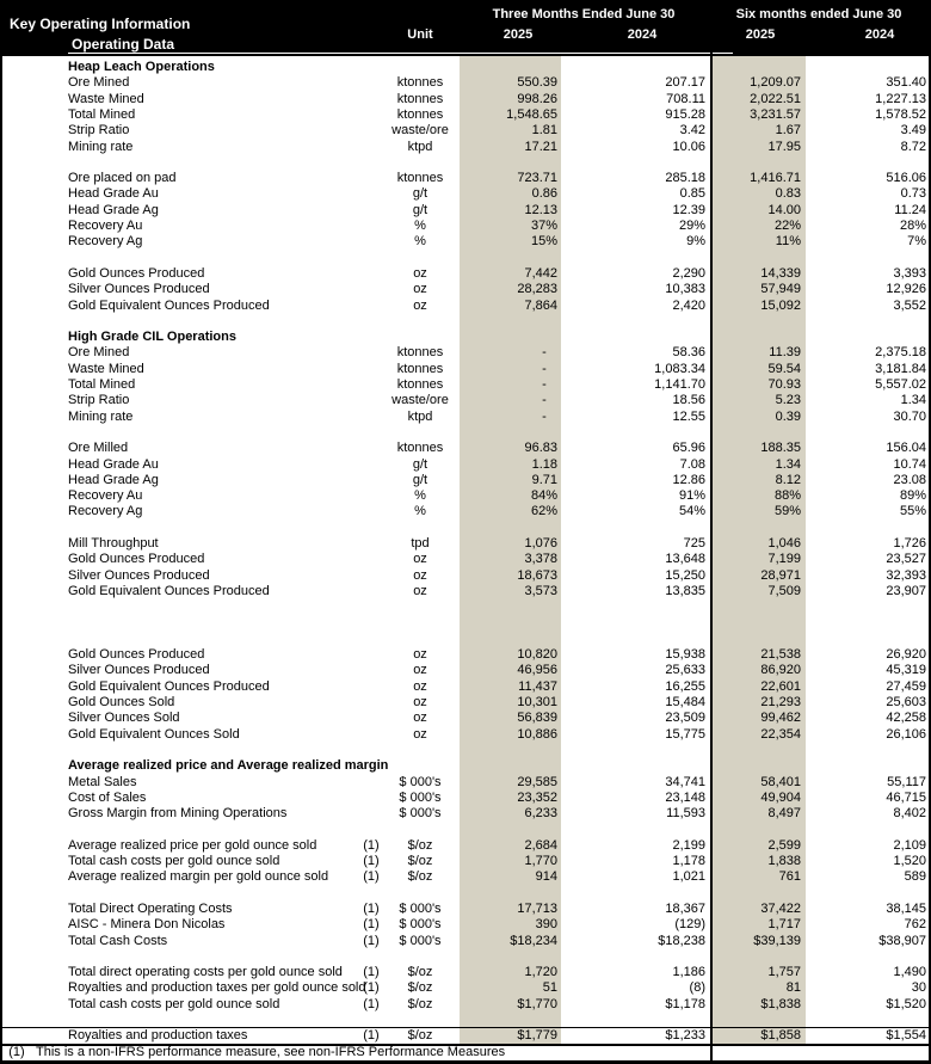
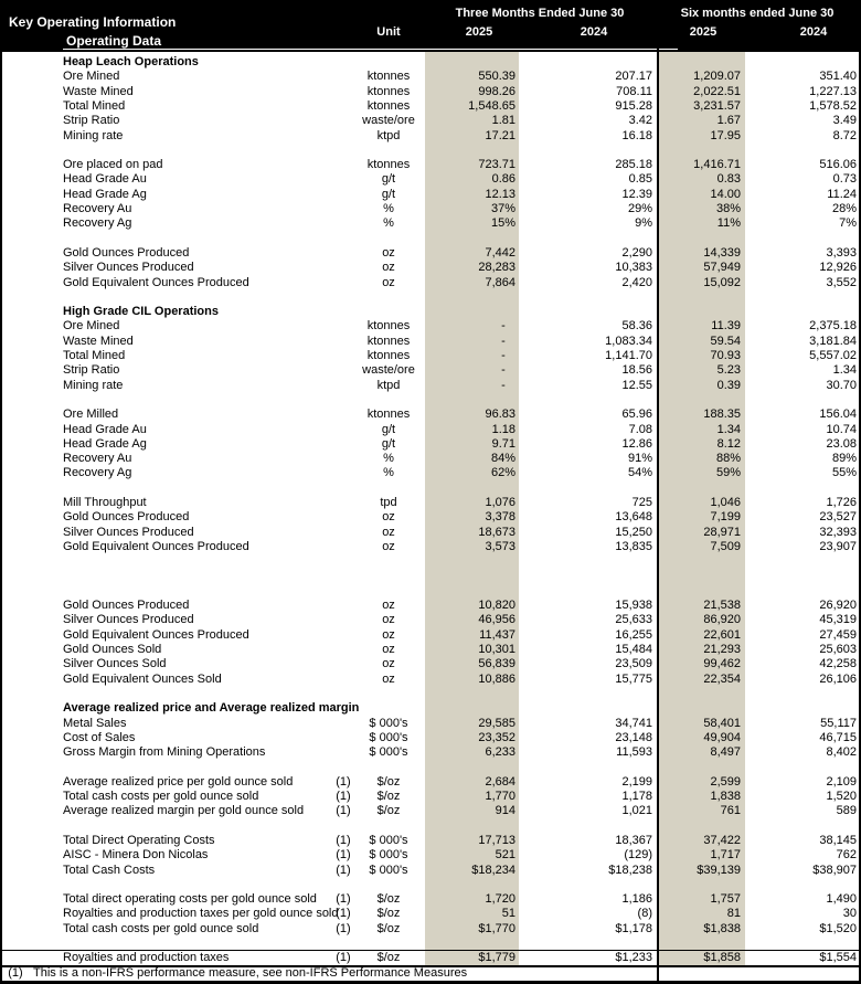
  Key Operating Information
  Operating Data
  Unit
  Three Months Ended June 30
  Six months ended June 30
  2025
  2024
  2025
  2024
  Heap Leach Operations
  Ore Mined
  ktonnes
  550.39
  207.17
  1,209.07
  351.40
  Waste Mined
  ktonnes
  998.26
  708.11
  2,022.51
  1,227.13
  Total Mined
  ktonnes
  1,548.65
  915.28
  3,231.57
  1,578.52
  Strip Ratio
  waste/ore
  1.81
  3.42
  1.67
  3.49
  Mining rate
  ktpd
  17.21
- 10.06
+ 16.18
  17.95
  8.72
  Ore placed on pad
  ktonnes
  723.71
  285.18
  1,416.71
  516.06
  Head Grade Au
  g/t
  0.86
  0.85
  0.83
  0.73
  Head Grade Ag
  g/t
  12.13
  12.39
  14.00
  11.24
  Recovery Au
  %
  37%
  29%
- 22%
+ 38%
  28%
  Recovery Ag
  %
  15%
  9%
  11%
  7%
  Gold Ounces Produced
  oz
  7,442
  2,290
  14,339
  3,393
  Silver Ounces Produced
  oz
  28,283
  10,383
  57,949
  12,926
  Gold Equivalent Ounces Produced
  oz
  7,864
  2,420
  15,092
  3,552
  High Grade CIL Operations
  Ore Mined
  ktonnes
  -
  58.36
  11.39
  2,375.18
  Waste Mined
  ktonnes
  -
  1,083.34
  59.54
  3,181.84
  Total Mined
  ktonnes
  -
  1,141.70
  70.93
  5,557.02
  Strip Ratio
  waste/ore
  -
  18.56
  5.23
  1.34
  Mining rate
  ktpd
  -
  12.55
  0.39
  30.70
  Ore Milled
  ktonnes
  96.83
  65.96
  188.35
  156.04
  Head Grade Au
  g/t
  1.18
  7.08
  1.34
  10.74
  Head Grade Ag
  g/t
  9.71
  12.86
  8.12
  23.08
  Recovery Au
  %
  84%
  91%
  88%
  89%
  Recovery Ag
  %
  62%
  54%
  59%
  55%
  Mill Throughput
  tpd
  1,076
  725
  1,046
  1,726
  Gold Ounces Produced
  oz
  3,378
  13,648
  7,199
  23,527
  Silver Ounces Produced
  oz
  18,673
  15,250
  28,971
  32,393
  Gold Equivalent Ounces Produced
  oz
  3,573
  13,835
  7,509
  23,907
  Gold Ounces Produced
  oz
  10,820
  15,938
  21,538
  26,920
  Silver Ounces Produced
  oz
  46,956
  25,633
  86,920
  45,319
  Gold Equivalent Ounces Produced
  oz
  11,437
  16,255
  22,601
  27,459
  Gold Ounces Sold
  oz
  10,301
  15,484
  21,293
  25,603
  Silver Ounces Sold
  oz
  56,839
  23,509
  99,462
  42,258
  Gold Equivalent Ounces Sold
  oz
  10,886
  15,775
  22,354
  26,106
  Average realized price and Average realized margin
  Metal Sales
  $ 000's
  29,585
  34,741
  58,401
  55,117
  Cost of Sales
  $ 000's
  23,352
  23,148
  49,904
  46,715
  Gross Margin from Mining Operations
  $ 000's
  6,233
  11,593
  8,497
  8,402
  Average realized price per gold ounce sold
  (1)
  $/oz
  2,684
  2,199
  2,599
  2,109
  Total cash costs per gold ounce sold
  (1)
  $/oz
  1,770
  1,178
  1,838
  1,520
  Average realized margin per gold ounce sold
  (1)
  $/oz
  914
  1,021
  761
  589
  Total Direct Operating Costs
  (1)
  $ 000's
  17,713
  18,367
  37,422
  38,145
  AISC - Minera Don Nicolas
  (1)
  $ 000's
- 390
+ 521
  (129)
  1,717
  762
  Total Cash Costs
  (1)
  $ 000's
  $18,234
  $18,238
  $39,139
  $38,907
  Total direct operating costs per gold ounce sold
  (1)
  $/oz
  1,720
  1,186
  1,757
  1,490
  Royalties and production taxes per gold ounce sold
  (1)
  $/oz
  51
  (8)
  81
  30
  Total cash costs per gold ounce sold
  (1)
  $/oz
  $1,770
  $1,178
  $1,838
  $1,520
  Royalties and production taxes
  (1)
  $/oz
  $1,779
  $1,233
  $1,858
  $1,554
  (1)
  This is a non-IFRS performance measure, see non-IFRS Performance Measures
